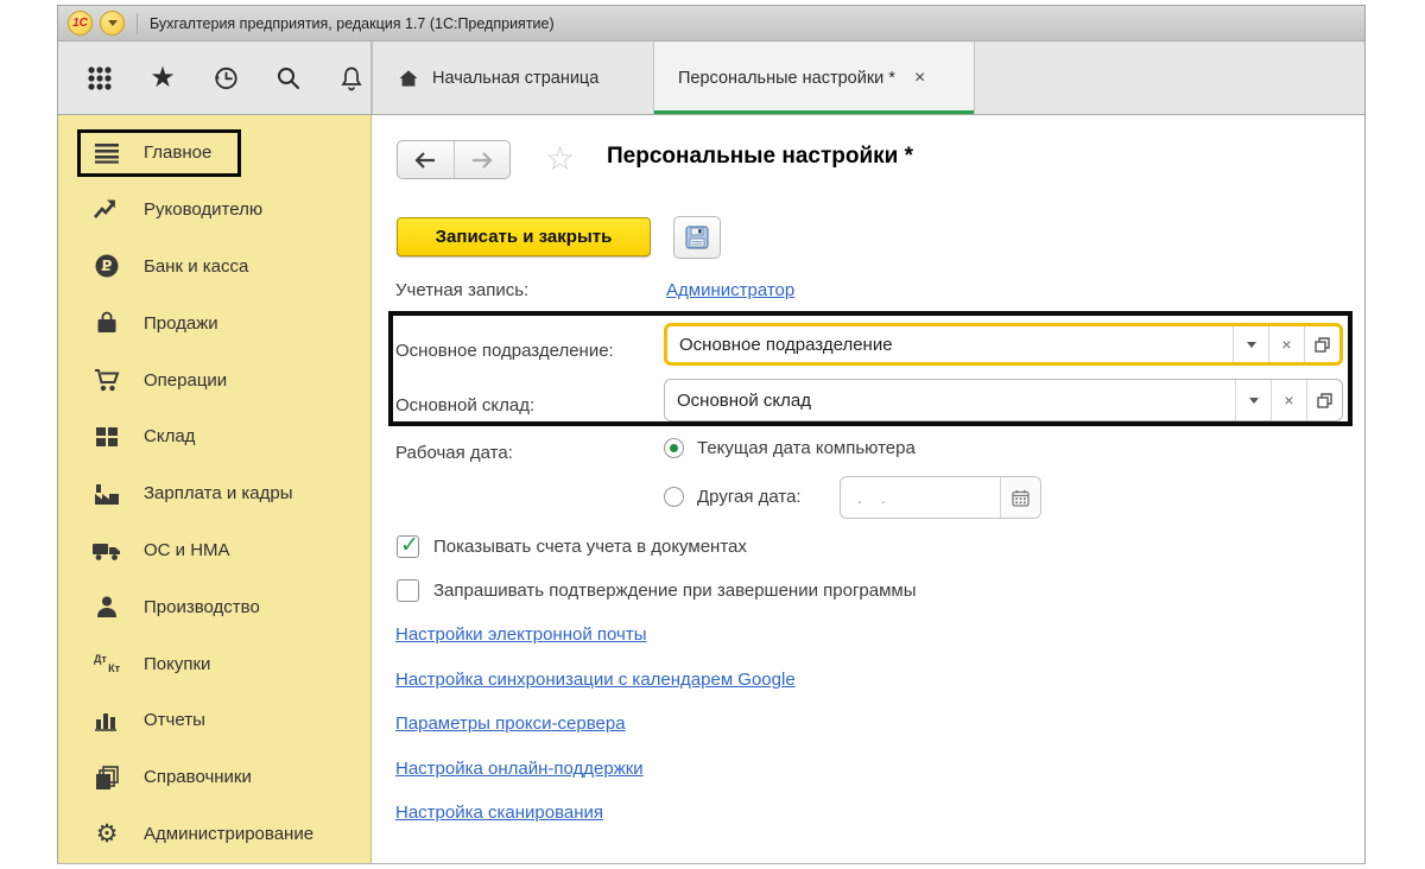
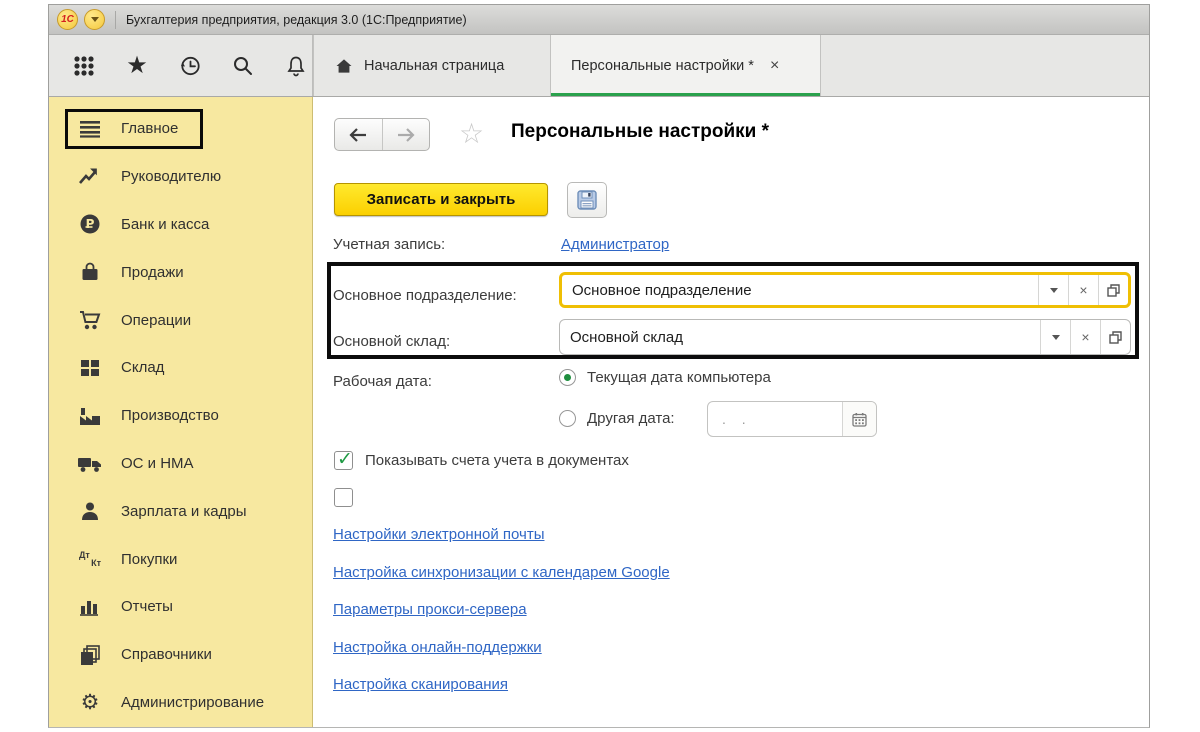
  1С
- Бухгалтерия предприятия, редакция 1.7 (1С:Предприятие)
+ Бухгалтерия предприятия, редакция 3.0 (1С:Предприятие)
  ★
  Начальная страница
  Персональные настройки *
  ×
  Главное
  Руководителю
  Р
  Банк и касса
  Продажи
  Операции
  Склад
- Зарплата и кадры
+ Производство
  ОС и НМА
- Производство
+ Зарплата и кадры
  Дт
  Кт
  Покупки
  Отчеты
  Справочники
  ⚙
  Администрирование
  ☆
  Персональные настройки *
  Записать и закрыть
  Учетная запись:
  Администратор
  Основное подразделение:
  Основное подразделение
  ×
  Основной склад:
  Основной склад
  ×
  Рабочая дата:
  Текущая дата компьютера
  Другая дата:
  . .
  Показывать счета учета в документах
- Запрашивать подтверждение при завершении программы
  Настройки электронной почты
  Настройка синхронизации с календарем Google
  Параметры прокси-сервера
  Настройка онлайн-поддержки
  Настройка сканирования
